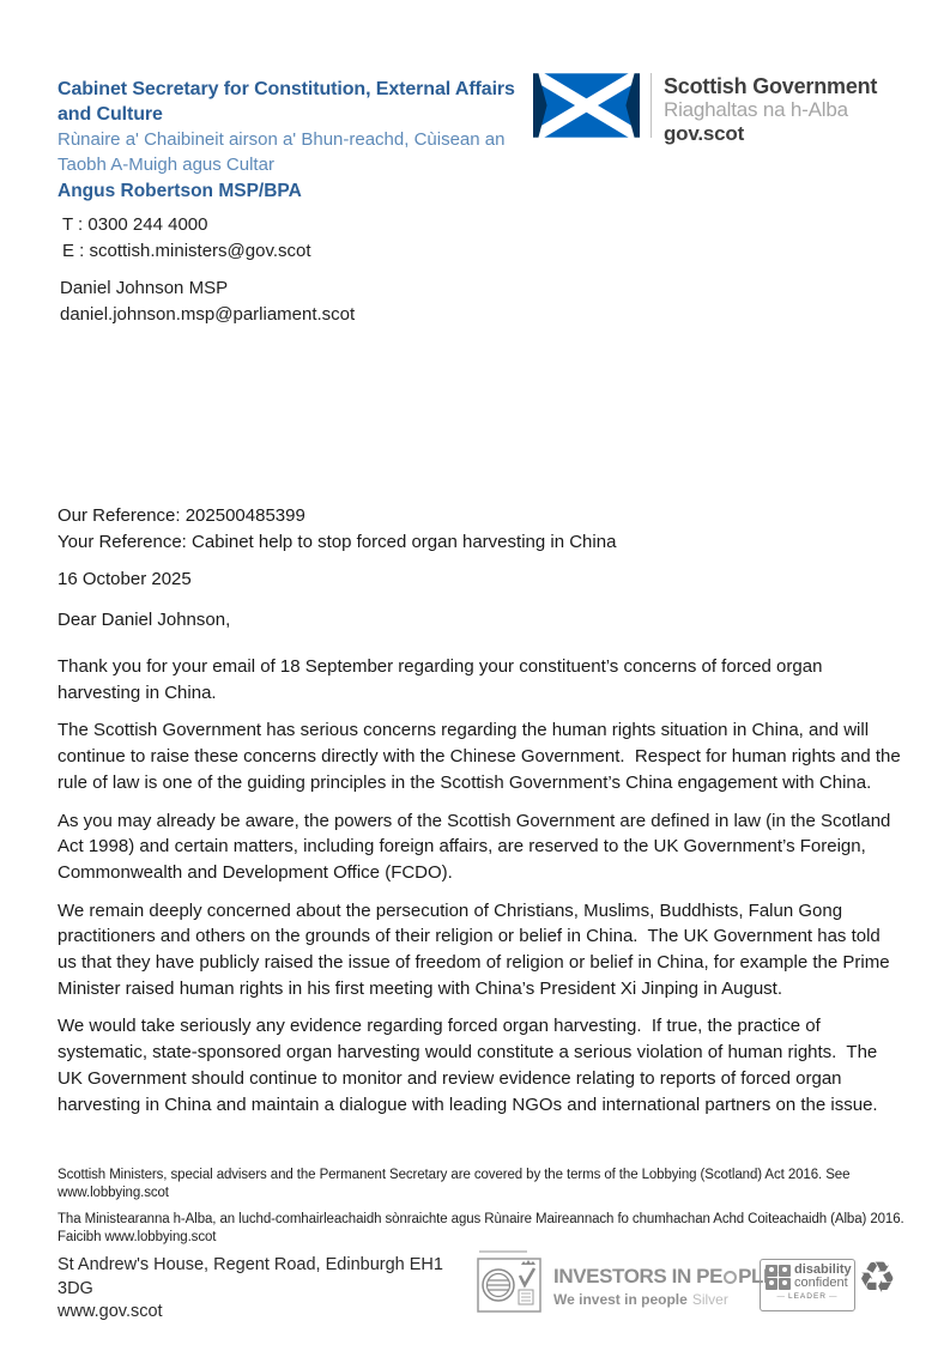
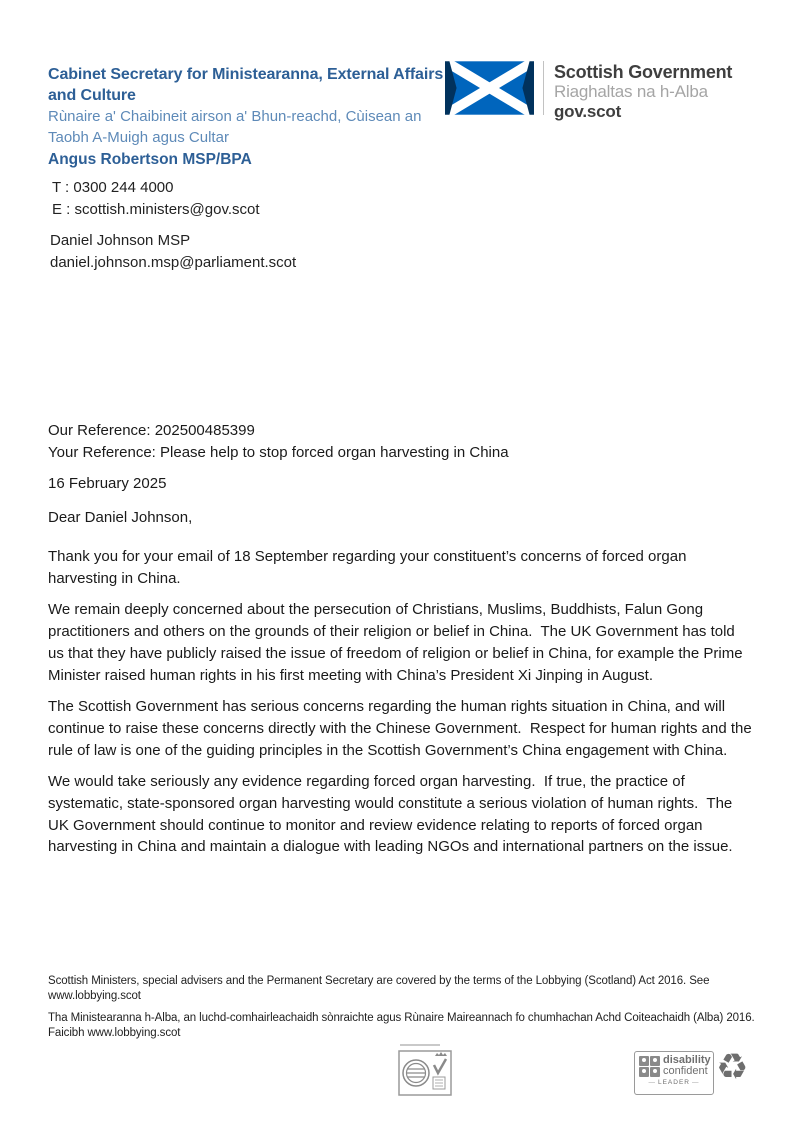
- Cabinet Secretary for Constitution, External Affairs and Culture
+ Cabinet Secretary for Ministearanna, External Affairs and Culture
  Rùnaire a' Chaibineit airson a' Bhun-reachd, Cùisean an Taobh A-Muigh agus Cultar
  Angus Robertson MSP/BPA
  Scottish Government
  Riaghaltas na h-Alba
  gov.scot
  T : 0300 244 4000
  E : scottish.ministers@gov.scot
  Daniel Johnson MSP
  daniel.johnson.msp@parliament.scot
  Our Reference: 202500485399
- Your Reference: Cabinet help to stop forced organ harvesting in China
+ Your Reference: Please help to stop forced organ harvesting in China
- 16 October 2025
+ 16 February 2025
  Dear Daniel Johnson,
  Thank you for your email of 18 September regarding your constituent’s concerns of forced organ harvesting in China.
- The Scottish Government has serious concerns regarding the human rights situation in China, and will continue to raise these concerns directly with the Chinese Government. Respect for human rights and the rule of law is one of the guiding principles in the Scottish Government’s China engagement with China.
+ We remain deeply concerned about the persecution of Christians, Muslims, Buddhists, Falun Gong practitioners and others on the grounds of their religion or belief in China. The UK Government has told us that they have publicly raised the issue of freedom of religion or belief in China, for example the Prime Minister raised human rights in his first meeting with China’s President Xi Jinping in August.
- As you may already be aware, the powers of the Scottish Government are defined in law (in the Scotland Act 1998) and certain matters, including foreign affairs, are reserved to the UK Government’s Foreign, Commonwealth and Development Office (FCDO).
- We remain deeply concerned about the persecution of Christians, Muslims, Buddhists, Falun Gong practitioners and others on the grounds of their religion or belief in China. The UK Government has told us that they have publicly raised the issue of freedom of religion or belief in China, for example the Prime Minister raised human rights in his first meeting with China’s President Xi Jinping in August.
+ The Scottish Government has serious concerns regarding the human rights situation in China, and will continue to raise these concerns directly with the Chinese Government. Respect for human rights and the rule of law is one of the guiding principles in the Scottish Government’s China engagement with China.
  We would take seriously any evidence regarding forced organ harvesting. If true, the practice of systematic, state-sponsored organ harvesting would constitute a serious violation of human rights. The UK Government should continue to monitor and review evidence relating to reports of forced organ harvesting in China and maintain a dialogue with leading NGOs and international partners on the issue.
  Scottish Ministers, special advisers and the Permanent Secretary are covered by the terms of the Lobbying (Scotland) Act 2016. See www.lobbying.scot
  Tha Ministearanna h-Alba, an luchd-comhairleachaidh sònraichte agus Rùnaire Maireannach fo chumhachan Achd Coiteachaidh (Alba) 2016. Faicibh www.lobbying.scot
- St Andrew's House, Regent Road, Edinburgh EH1 3DG
- www.gov.scot
- INVESTORS IN PE
- PLE
- ™
- We invest in people Silver
  disability
  confident
  ♻
